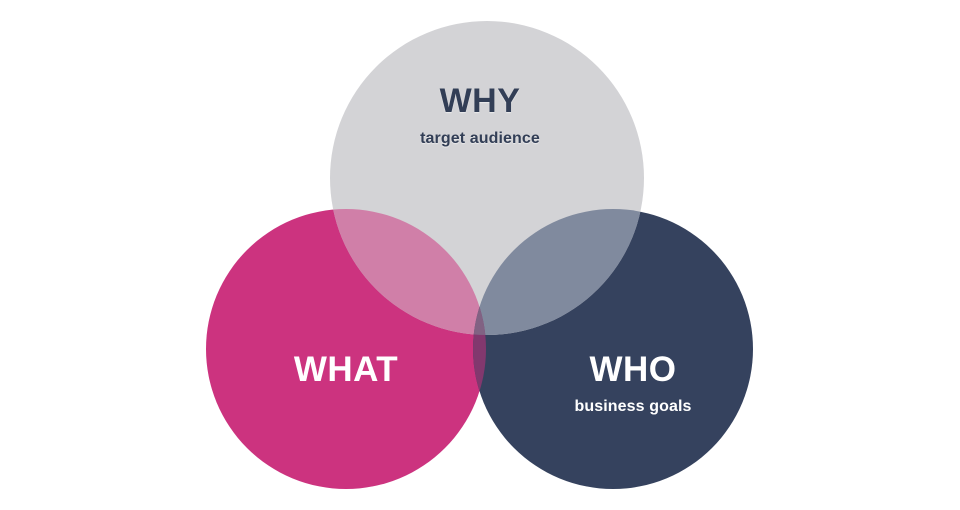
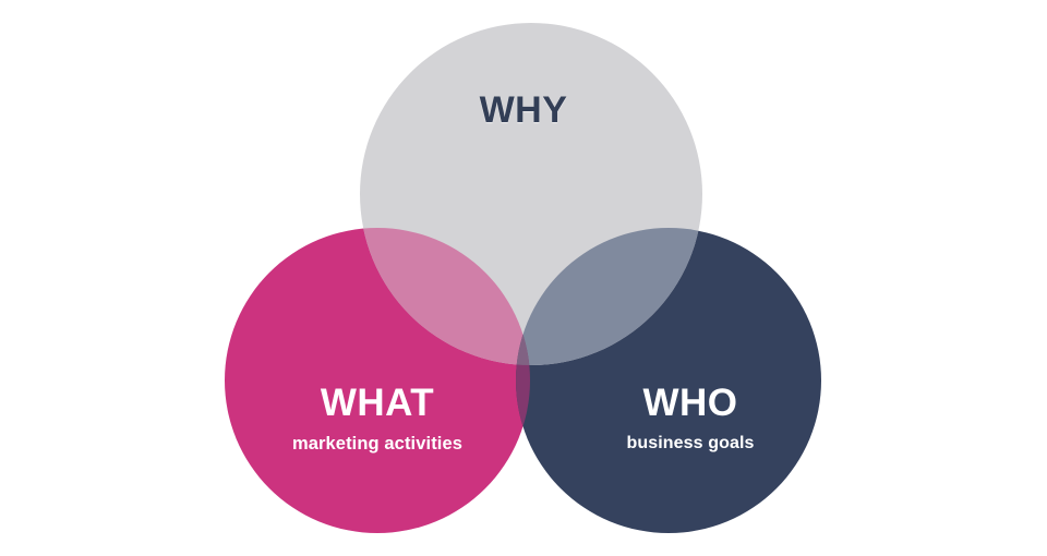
  WHY
- target audience
  WHAT
+ marketing activities
  WHO
  business goals
